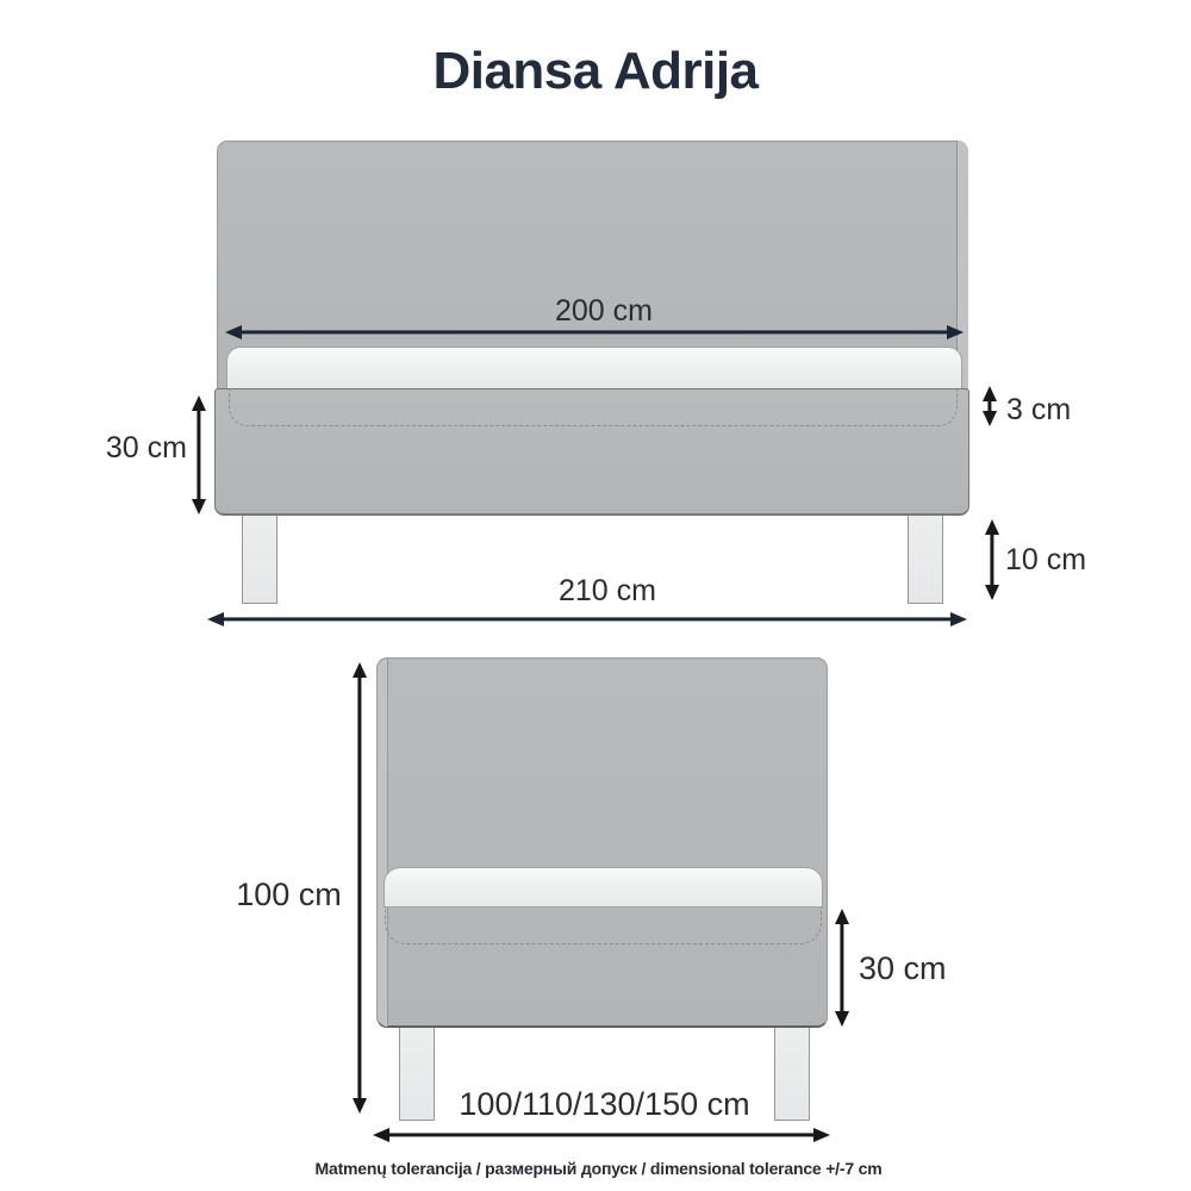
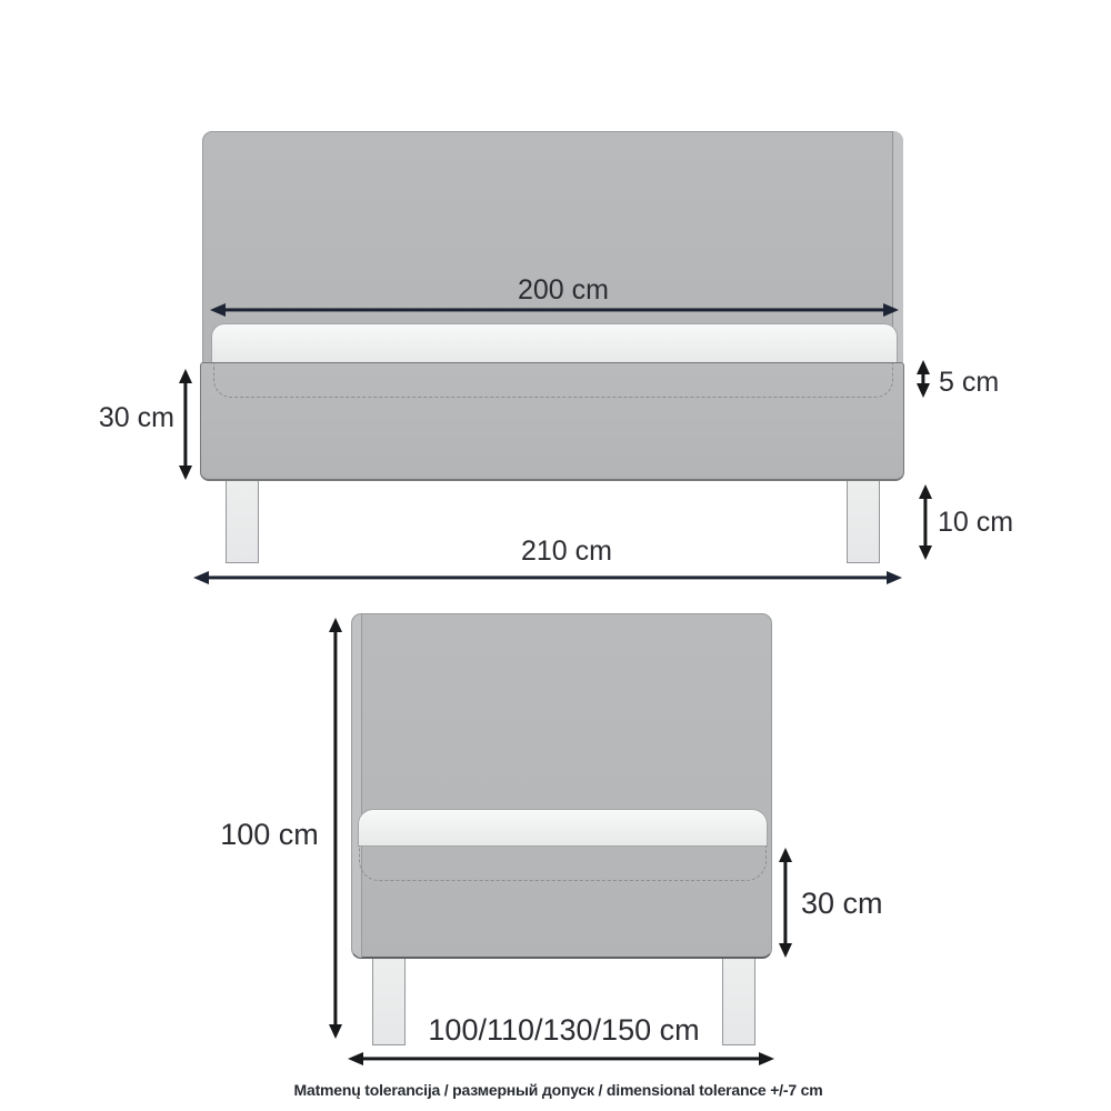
- Diansa Adrija
  200 cm
  30 cm
- 3 cm
+ 5 cm
  10 cm
  210 cm
  100 cm
  30 cm
  100/110/130/150 cm
  Matmenų tolerancija / размерный допуск / dimensional tolerance +/-7 cm
